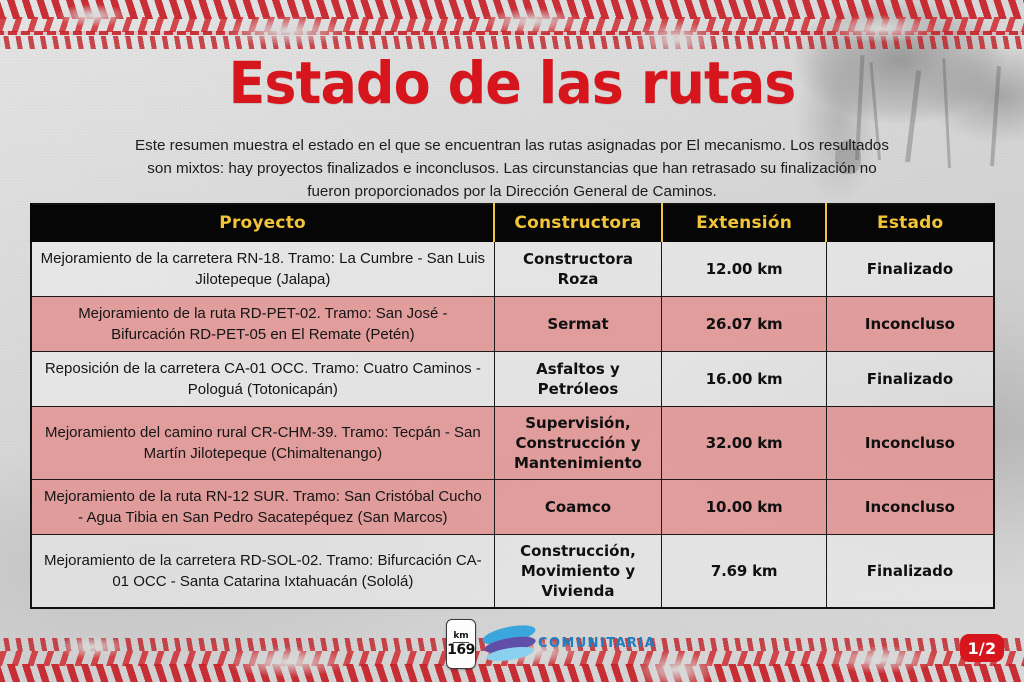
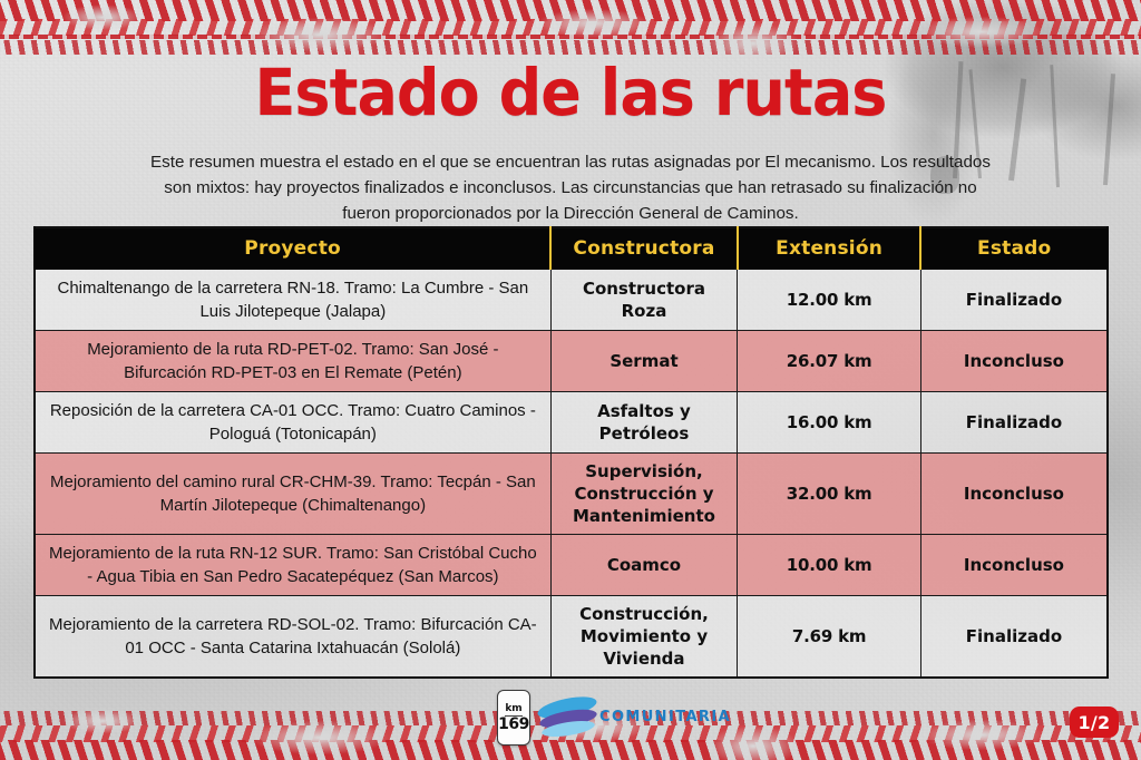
  Estado de las rutas
  Este resumen muestra el estado en el que se encuentran las rutas asignadas por El mecanismo. Los resultados son mixtos: hay proyectos finalizados e inconclusos. Las circunstancias que han retrasado su finalización no fueron proporcionados por la Dirección General de Caminos.
  Proyecto	Constructora	Extensión	Estado
- Mejoramiento de la carretera RN-18. Tramo: La Cumbre - San Luis Jilotepeque (Jalapa)	Constructora Roza	12.00 km	Finalizado
+ Chimaltenango de la carretera RN-18. Tramo: La Cumbre - San Luis Jilotepeque (Jalapa)	Constructora Roza	12.00 km	Finalizado
- Mejoramiento de la ruta RD-PET-02. Tramo: San José - Bifurcación RD-PET-05 en El Remate (Petén)	Sermat	26.07 km	Inconcluso
+ Mejoramiento de la ruta RD-PET-02. Tramo: San José - Bifurcación RD-PET-03 en El Remate (Petén)	Sermat	26.07 km	Inconcluso
  Reposición de la carretera CA-01 OCC. Tramo: Cuatro Caminos - Pologuá (Totonicapán)	Asfaltos y Petróleos	16.00 km	Finalizado
  Mejoramiento del camino rural CR-CHM-39. Tramo: Tecpán - San Martín Jilotepeque (Chimaltenango)	Supervisión, Construcción y Mantenimiento	32.00 km	Inconcluso
  Mejoramiento de la ruta RN-12 SUR. Tramo: San Cristóbal Cucho - Agua Tibia en San Pedro Sacatepéquez (San Marcos)	Coamco	10.00 km	Inconcluso
  Mejoramiento de la carretera RD-SOL-02. Tramo: Bifurcación CA-01 OCC - Santa Catarina Ixtahuacán (Sololá)	Construcción, Movimiento y Vivienda	7.69 km	Finalizado
  km
  169
  COMUNITARIA
  1/2
